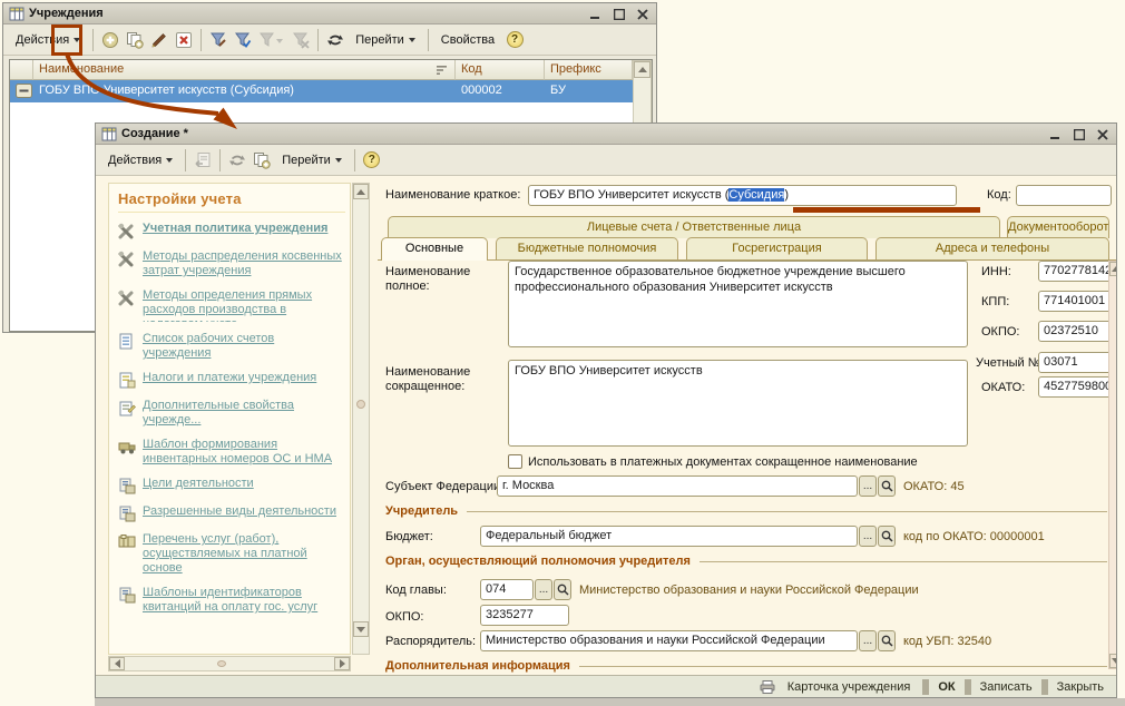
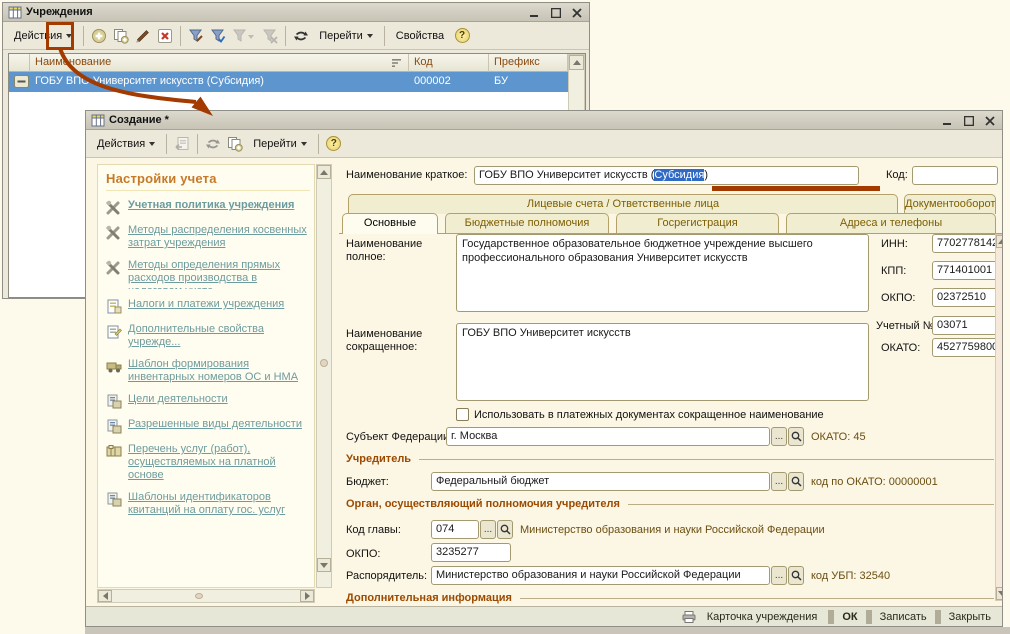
  Учреждения
  Действия
  Перейти
  Свойства
  ?
  Наимнование
  Код
  Префикс
  ГОБУ ВПО Университет искусств (Субсидия)
  000002
  БУ
  Создание *
  Действия
  Перейти
  ?
  Настройки учета
  Учетная политика учреждения
  Методы распределения косвенных затрат учреждения
  Методы определения прямых расходов производства в
- Список рабочих счетов учреждения
  Налоги и платежи учреждения
  Дополнительные свойства учрежде...
  Шаблон формирования инвентарных номеров ОС и НМА
  Цели деятельности
  Разрешенные виды деятельности
  Перечень услуг (работ), осуществляемых на платной основе
  Шаблоны идентификаторов квитанций на оплату гос. услуг
  Наименование краткое:
  ГОБУ ВПО Университет искусств (Субсидия)
  Код:
  Лицевые счета / Ответственные лица
  Документооборот
  Основные
  Бюджетные полномочия
  Госрегистрация
  Адреса и телефоны
  Наименование полное:
  Государственное образовательное бюджетное учреждение высшего профессионального образования Университет искусств
  Наименование сокращенное:
  ГОБУ ВПО Университет искусств
  ИНН:
  770277814
  КПП:
  771401001
  ОКПО:
  02372510
  Учетный №
  03071
  ОКАТО:
  452775980
  Использовать в платежных документах сокращенное наименование
  Субъект Федераци
  г. Москва
  ...
  ОКАТО: 45
  Учредитель
  Бюджет:
  Федеральный бюджет
  ...
  код по ОКАТО: 00000001
  Орган, осуществляющий полномочия учредителя
  Код главы:
  074
  ...
  Министерство образования и науки Российской Федерации
  ОКПО:
  3235277
  Распорядитель:
  Министерство образования и науки Российской Федерации
  ...
  код УБП: 32540
  Дополнительная информация
  Карточка учреждения
  ОК
  Записать
  Закрыть
